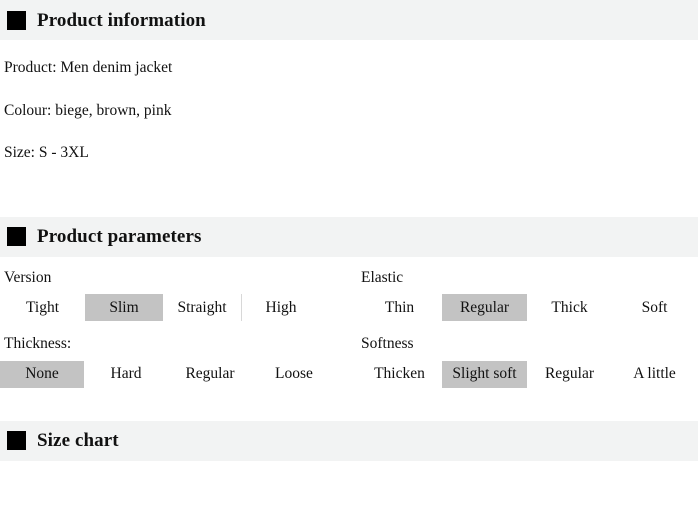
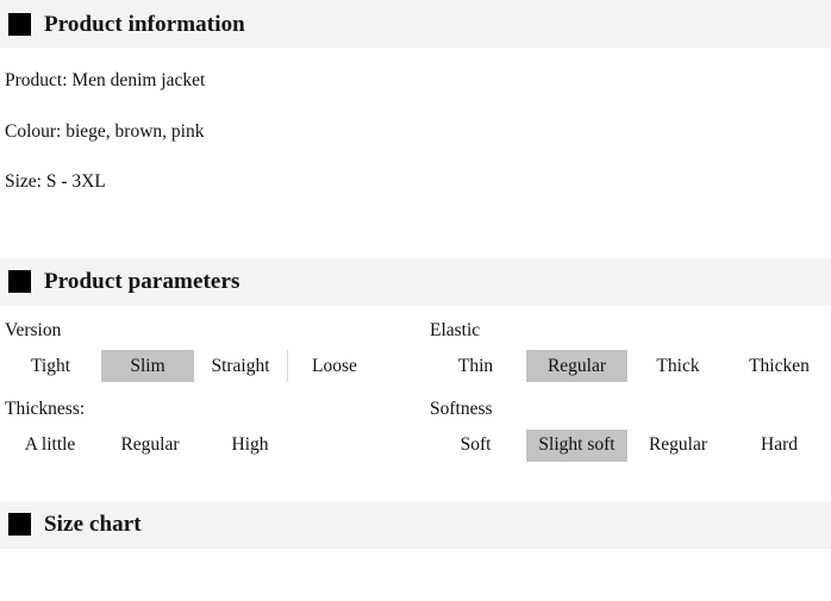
  Product information
  Product: Men denim jacket
  Colour: biege, brown, pink
  Size: S - 3XL
  Product parameters
  Version
  Tight
  Slim
  Straight
- High
+ Loose
  Elastic
  Thin
  Regular
  Thick
- Soft
+ Thicken
  Thickness:
- None
- Hard
+ A little
  Regular
- Loose
+ High
  Softness
- Thicken
+ Soft
  Slight soft
  Regular
- A little
+ Hard
  Size chart
